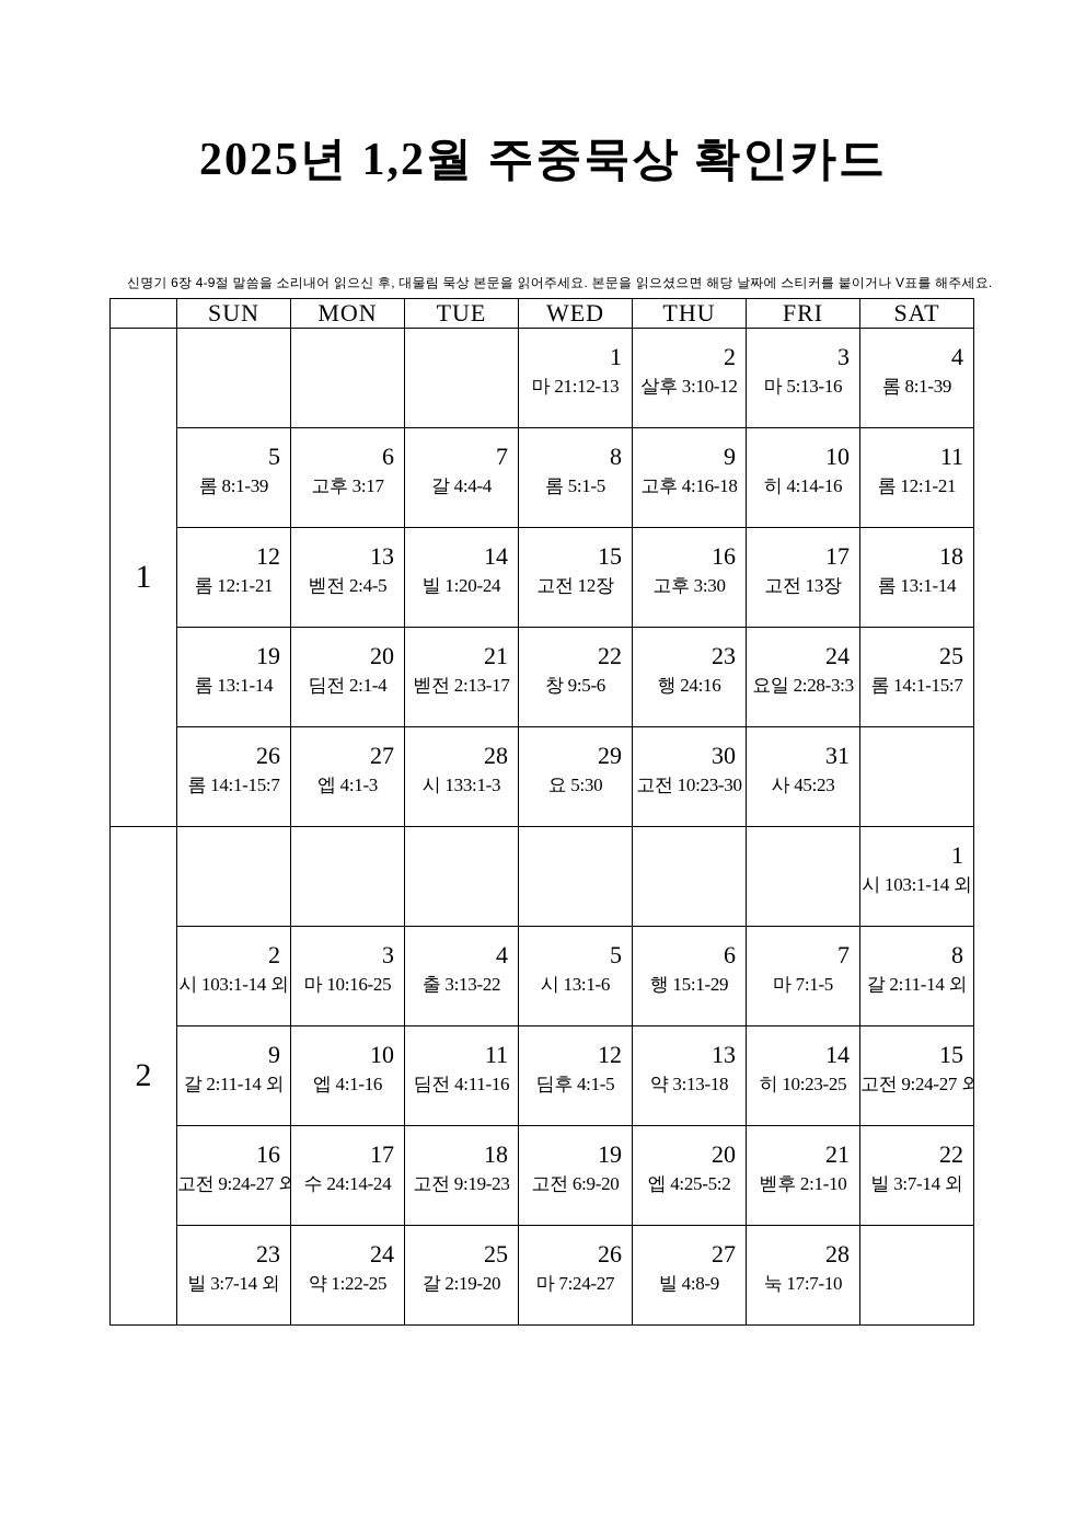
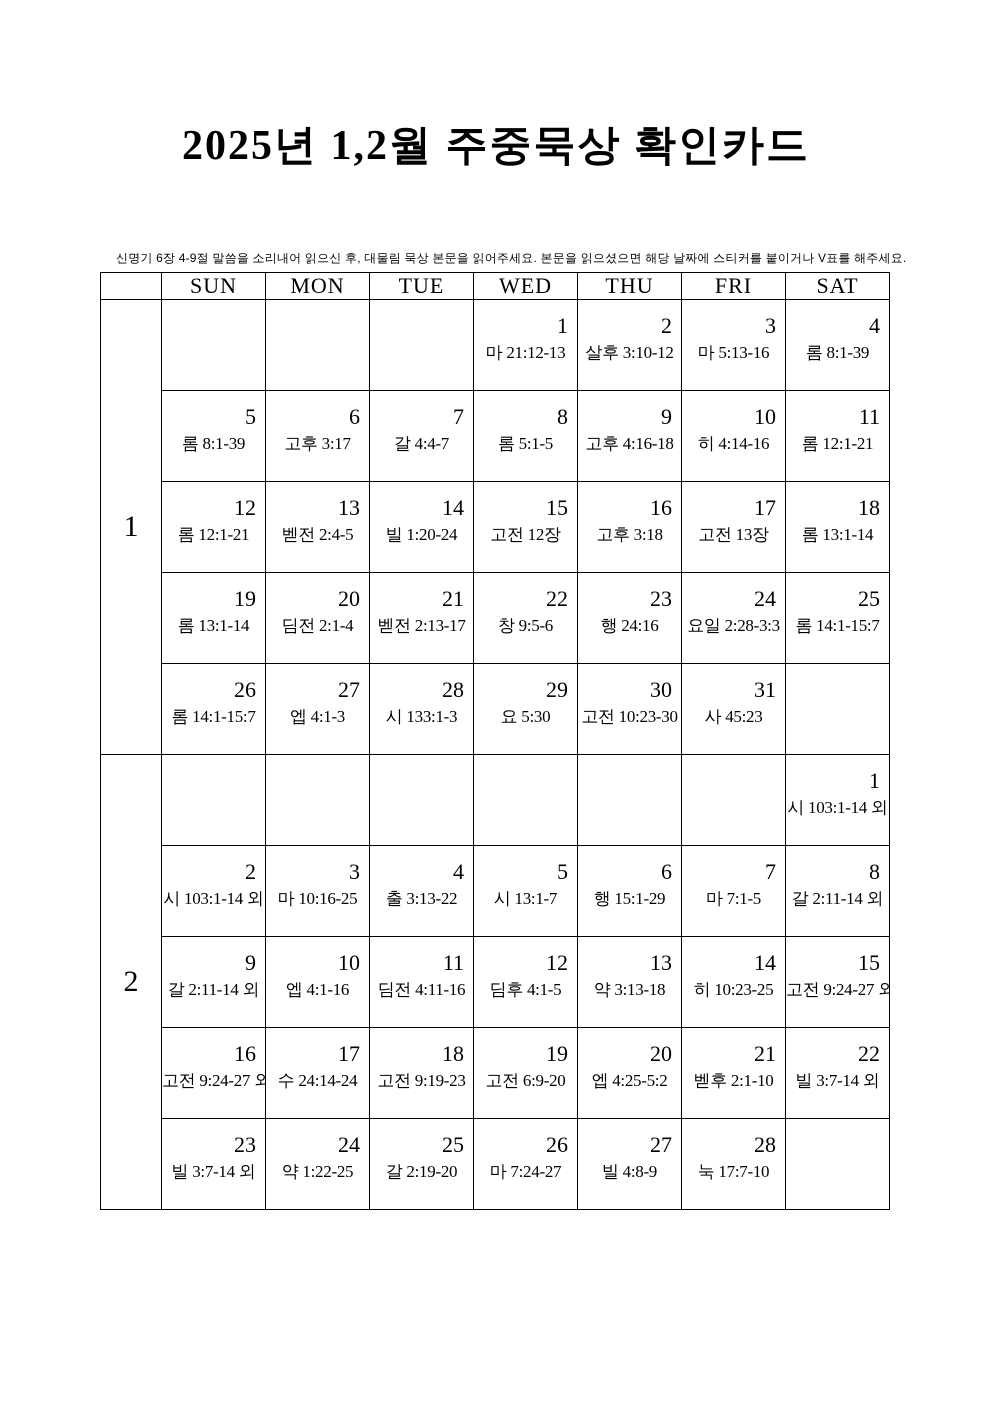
  2025년 1,2월 주중묵상 확인카드
  신명기 6장 4-9절 말씀을 소리내어 읽으신 후, 대물림 묵상 본문을 읽어주세요. 본문을 읽으셨으면 해당 날짜에 스티커를 붙이거나 V표를 해주세요.
  	SUN	MON	TUE	WED	THU	FRI	SAT
  1				1마 21:12-13	2살후 3:10-12	3마 5:13-16	4롬 8:1-39
- 5롬 8:1-39	6고후 3:17	7갈 4:4-4	8롬 5:1-5	9고후 4:16-18	10히 4:14-16	11롬 12:1-21
+ 5롬 8:1-39	6고후 3:17	7갈 4:4-7	8롬 5:1-5	9고후 4:16-18	10히 4:14-16	11롬 12:1-21
- 12롬 12:1-21	13벧전 2:4-5	14빌 1:20-24	15고전 12장	16고후 3:30	17고전 13장	18롬 13:1-14
+ 12롬 12:1-21	13벧전 2:4-5	14빌 1:20-24	15고전 12장	16고후 3:18	17고전 13장	18롬 13:1-14
  19롬 13:1-14	20딤전 2:1-4	21벧전 2:13-17	22창 9:5-6	23행 24:16	24요일 2:28-3:3	25롬 14:1-15:7
  26롬 14:1-15:7	27엡 4:1-3	28시 133:1-3	29요 5:30	30고전 10:23-30	31사 45:23
  2							1시 103:1-14 외
- 2시 103:1-14 외	3마 10:16-25	4출 3:13-22	5시 13:1-6	6행 15:1-29	7마 7:1-5	8갈 2:11-14 외
+ 2시 103:1-14 외	3마 10:16-25	4출 3:13-22	5시 13:1-7	6행 15:1-29	7마 7:1-5	8갈 2:11-14 외
  9갈 2:11-14 외	10엡 4:1-16	11딤전 4:11-16	12딤후 4:1-5	13약 3:13-18	14히 10:23-25	15고전 9:24-27 외
  16고전 9:24-27 외	17수 24:14-24	18고전 9:19-23	19고전 6:9-20	20엡 4:25-5:2	21벧후 2:1-10	22빌 3:7-14 외
  23빌 3:7-14 외	24약 1:22-25	25갈 2:19-20	26마 7:24-27	27빌 4:8-9	28눅 17:7-10
